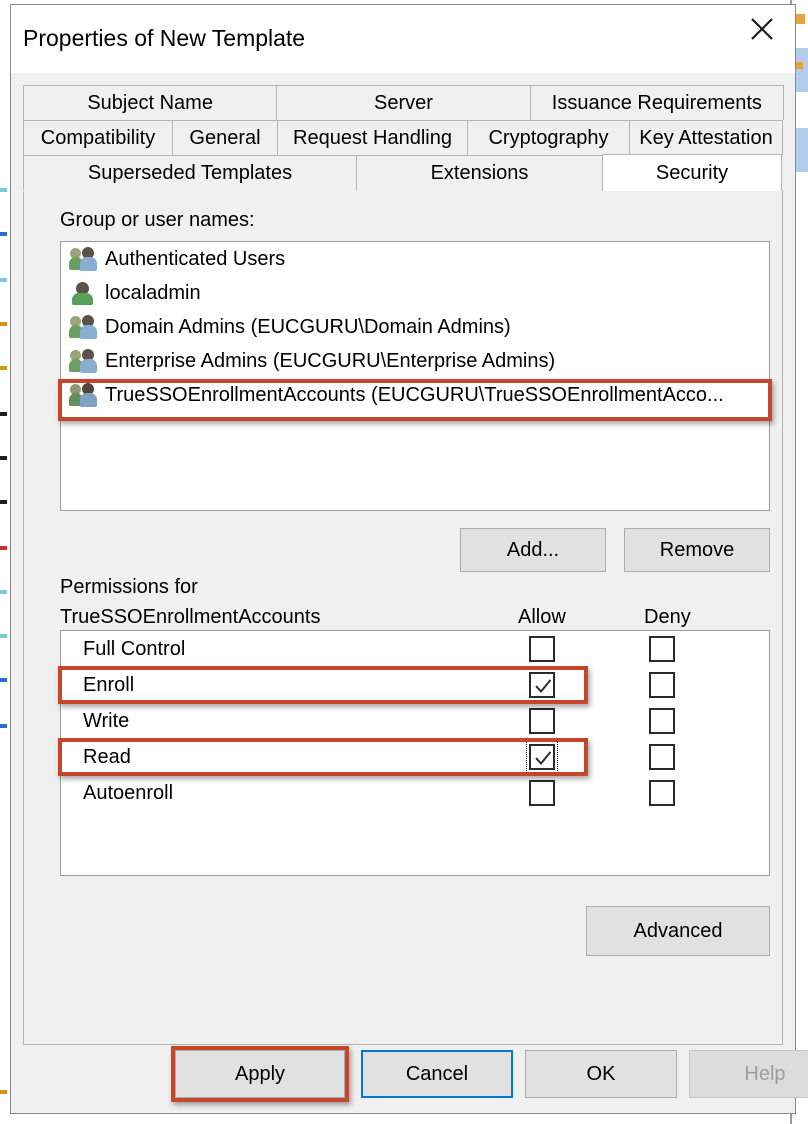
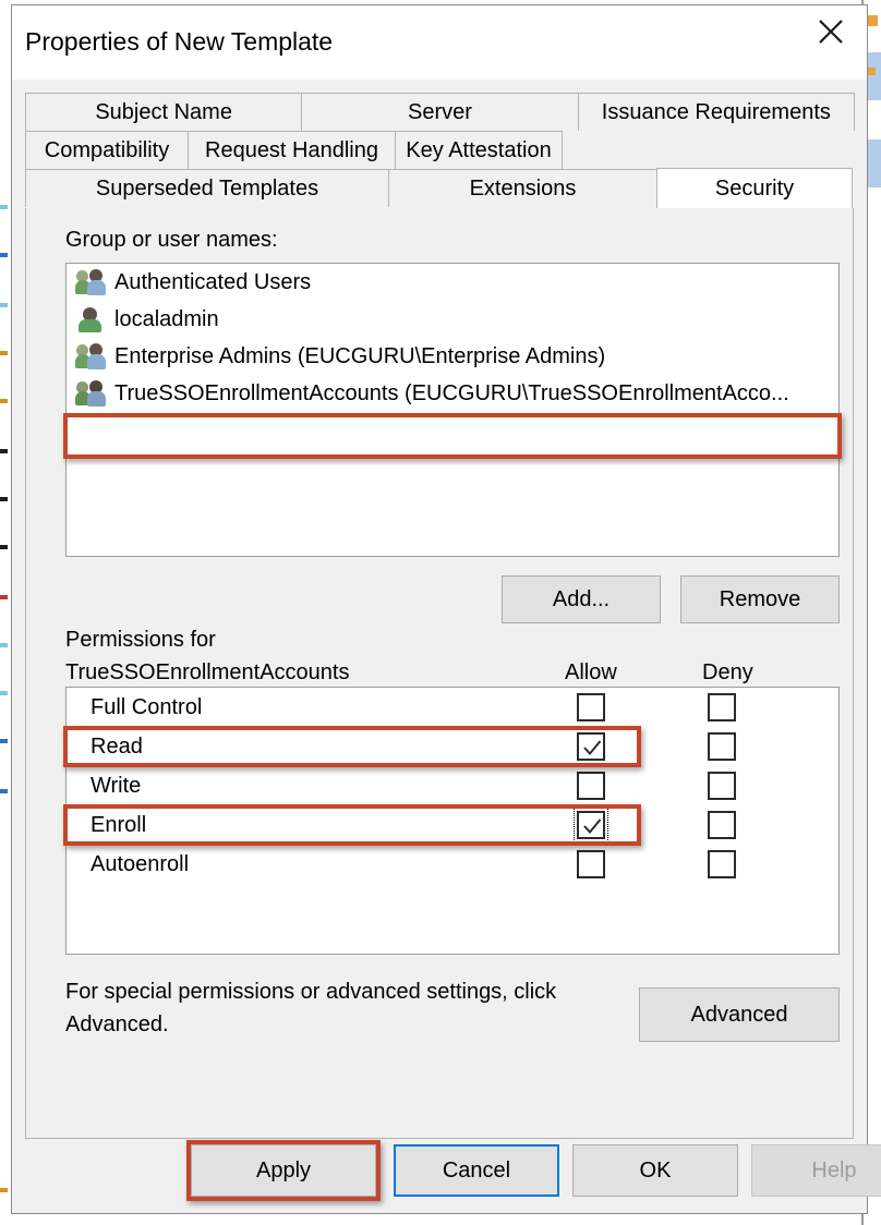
  Properties of New Template
  Subject Name
  Server
  Issuance Requirements
  Compatibility
- General
  Request Handling
- Cryptography
  Key Attestation
  Superseded Templates
  Extensions
  Security
  Group or user names:
  Authenticated Users
  localadmin
- Domain Admins (EUCGURU\Domain Admins)
  Enterprise Admins (EUCGURU\Enterprise Admins)
  TrueSSOEnrollmentAccounts (EUCGURU\TrueSSOEnrollmentAcco...
  Add...
  Remove
  Permissions for
  TrueSSOEnrollmentAccounts
  Allow
  Deny
  Full Control
- Enroll
+ Read
  Write
- Read
+ Enroll
  Autoenroll
+ For special permissions or advanced settings, click Advanced.
  Advanced
  Apply
  Cancel
  OK
  Help
